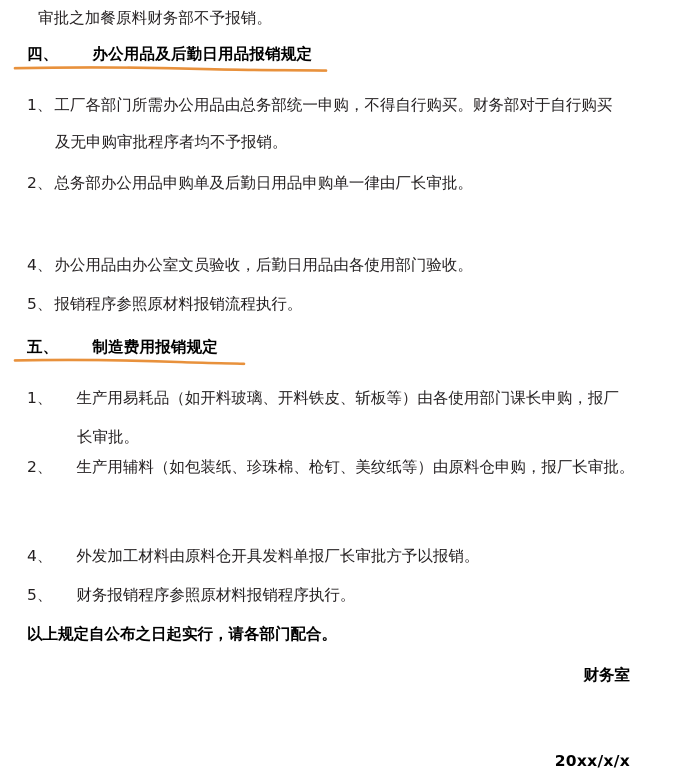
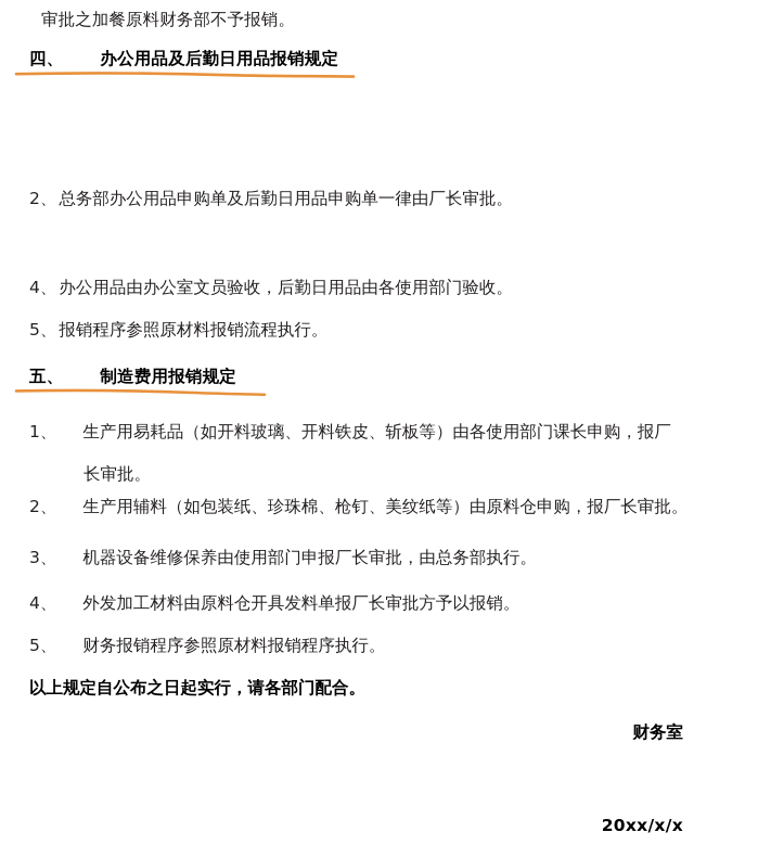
  审批之加餐原料财务部不予报销。
  四、 办公用品及后勤日用品报销规定
- 1、工厂各部门所需办公用品由总务部统一申购，不得自行购买。财务部对于自行购买
- 及无申购审批程序者均不予报销。
  2、总务部办公用品申购单及后勤日用品申购单一律由厂长审批。
  4、办公用品由办公室文员验收，后勤日用品由各使用部门验收。
  5、报销程序参照原材料报销流程执行。
  五、 制造费用报销规定
  1、 生产用易耗品（如开料玻璃、开料铁皮、斩板等）由各使用部门课长申购，报厂
  长审批。
  2、 生产用辅料（如包装纸、珍珠棉、枪钉、美纹纸等）由原料仓申购，报厂长审批。
+ 3、 机器设备维修保养由使用部门申报厂长审批，由总务部执行。
  4、 外发加工材料由原料仓开具发料单报厂长审批方予以报销。
  5、 财务报销程序参照原材料报销程序执行。
  以上规定自公布之日起实行，请各部门配合。
  财务室
  20xx/x/x
